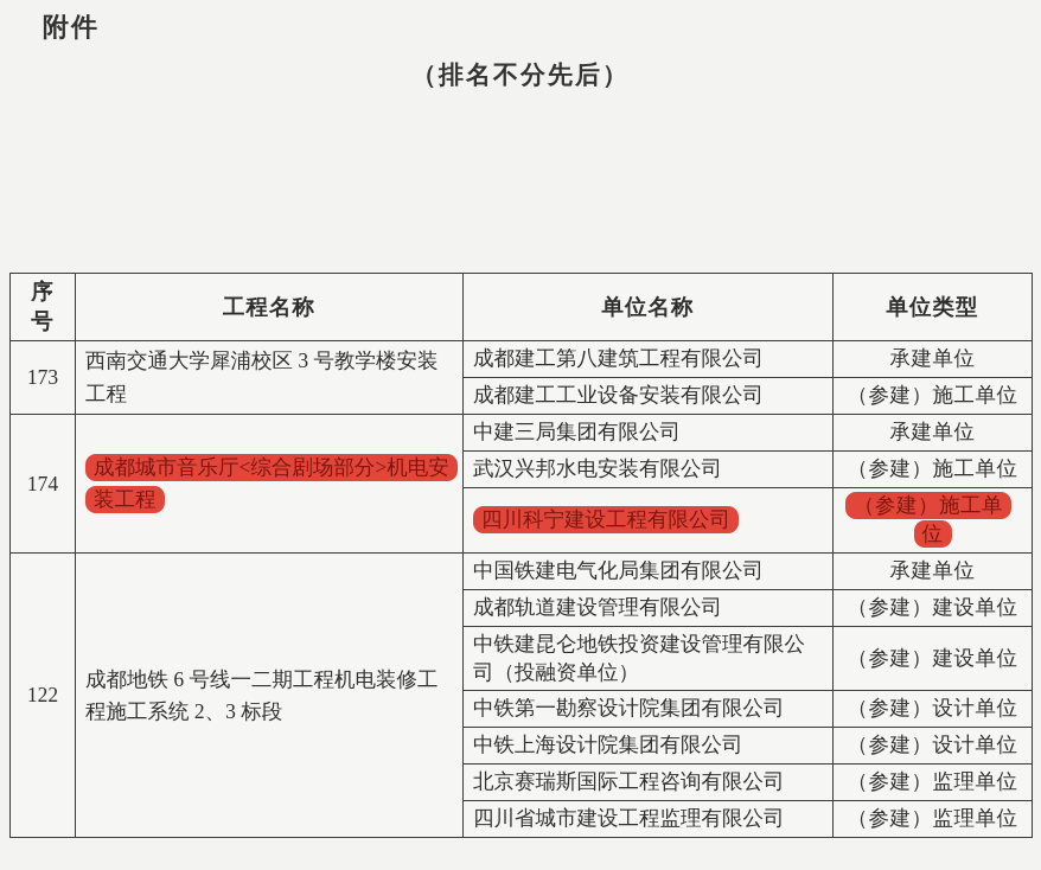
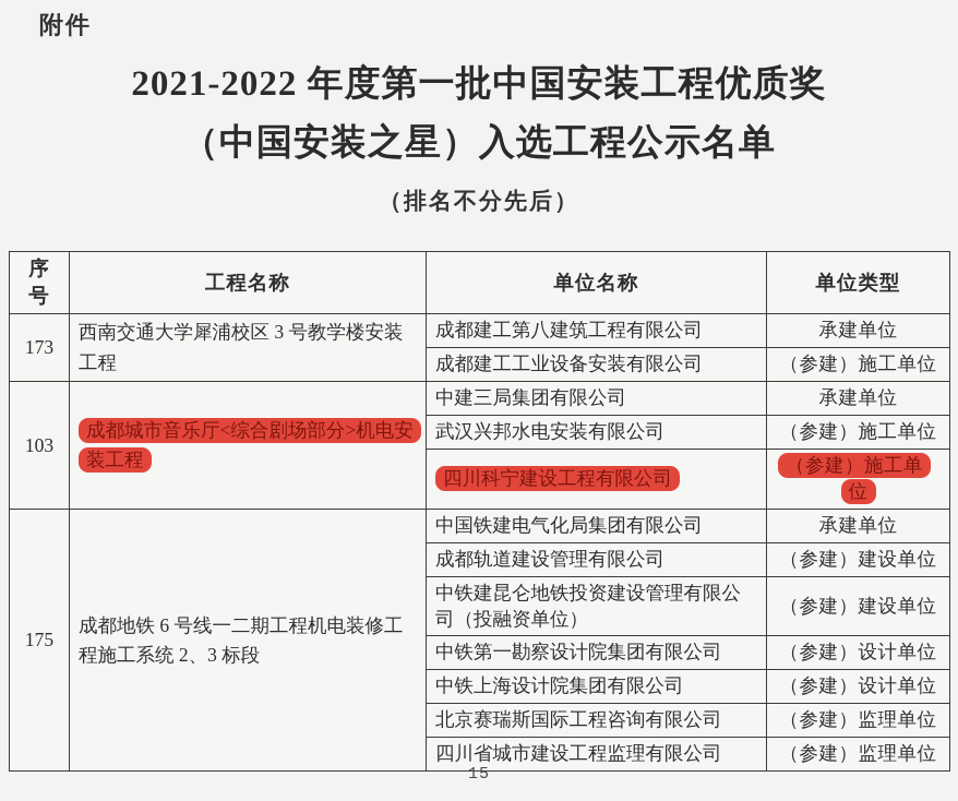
  附件
+ 2021-2022 年度第一批中国安装工程优质奖
+ （中国安装之星）入选工程公示名单
  （排名不分先后）
  序号	工程名称	单位名称	单位类型
  173	西南交通大学犀浦校区 3 号教学楼安装工程	成都建工第八建筑工程有限公司	承建单位
  成都建工工业设备安装有限公司	（参建）施工单位
- 174	成都城市音乐厅<综合剧场部分>机电安装工程	中建三局集团有限公司	承建单位
+ 103	成都城市音乐厅<综合剧场部分>机电安装工程	中建三局集团有限公司	承建单位
  武汉兴邦水电安装有限公司	（参建）施工单位
  四川科宁建设工程有限公司	（参建）施工单位
- 122	成都地铁 6 号线一二期工程机电装修工程施工系统 2、3 标段	中国铁建电气化局集团有限公司	承建单位
+ 175	成都地铁 6 号线一二期工程机电装修工程施工系统 2、3 标段	中国铁建电气化局集团有限公司	承建单位
  成都轨道建设管理有限公司	（参建）建设单位
  中铁建昆仑地铁投资建设管理有限公司（投融资单位）	（参建）建设单位
  中铁第一勘察设计院集团有限公司	（参建）设计单位
  中铁上海设计院集团有限公司	（参建）设计单位
  北京赛瑞斯国际工程咨询有限公司	（参建）监理单位
  四川省城市建设工程监理有限公司	（参建）监理单位
+ 15
